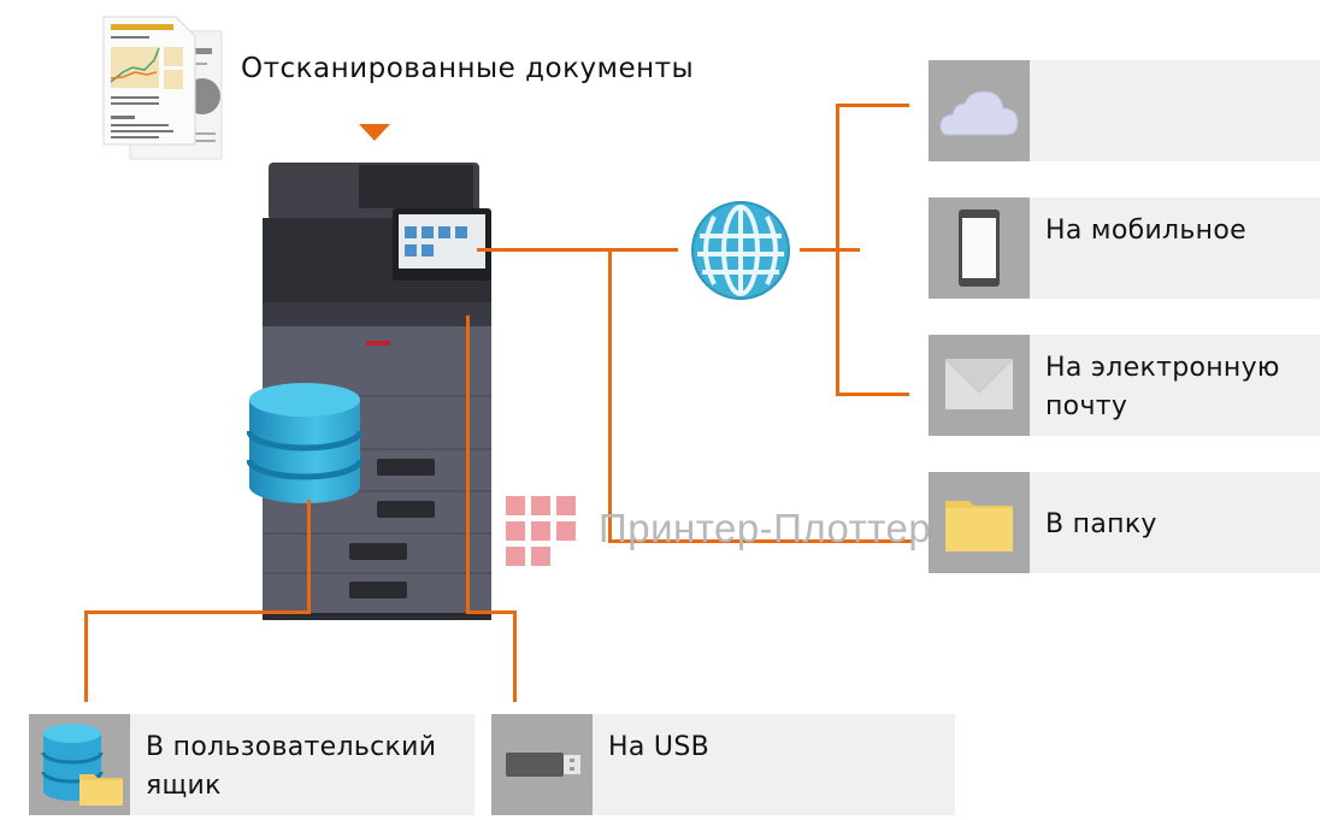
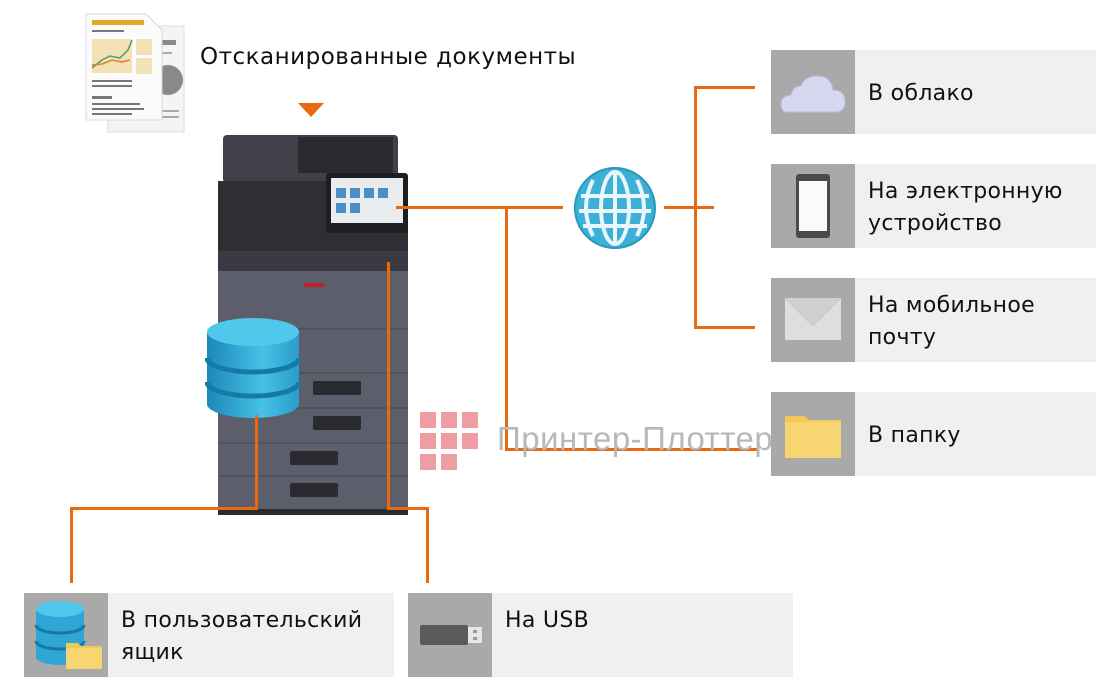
  Отсканированные документы
  Принтер-Плоттер
+ В облако
- На мобильное
+ На электронную
+ устройство
- На электронную
+ На мобильное
  почту
  В папку
  В пользовательский
  ящик
  На USB
